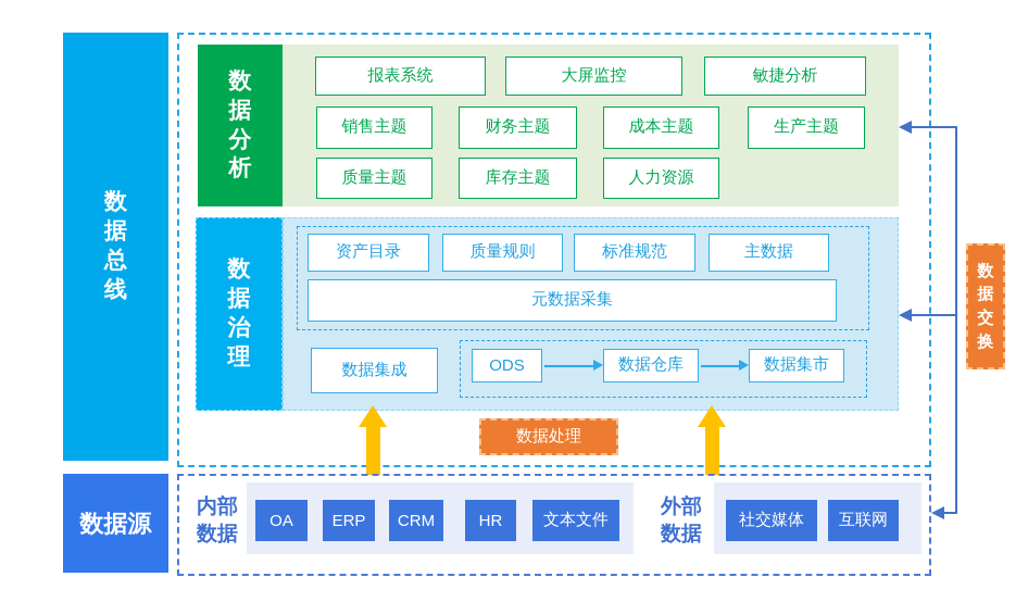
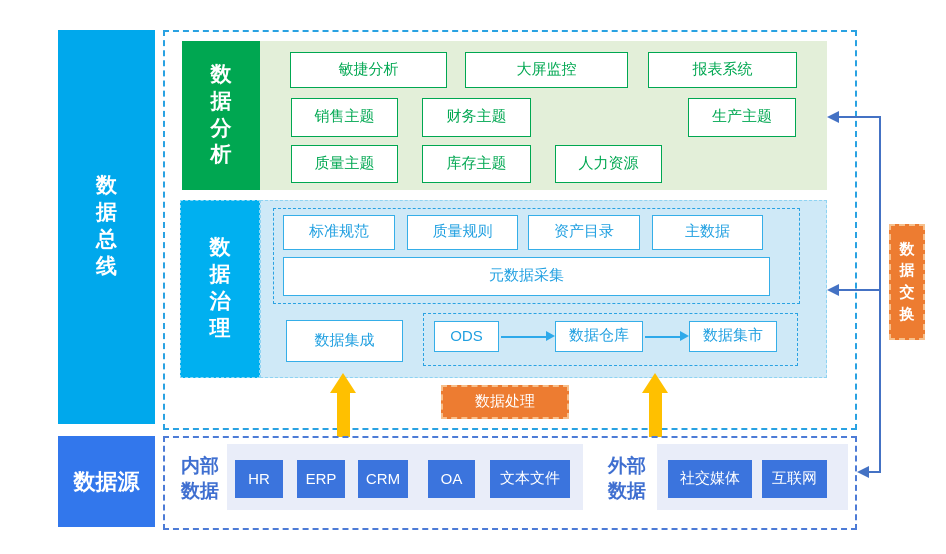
  数据总线
  数据分析
- 报表系统
+ 敏捷分析
  大屏监控
- 敏捷分析
+ 报表系统
  销售主题
  财务主题
- 成本主题
  生产主题
  质量主题
  库存主题
  人力资源
  数据治理
- 资产目录
+ 标准规范
  质量规则
- 标准规范
+ 资产目录
  主数据
  元数据采集
  数据集成
  ODS
  数据仓库
  数据集市
  数据处理
  数据源
  内部数据
- OA
+ HR
  ERP
  CRM
- HR
+ OA
  文本文件
  外部数据
  社交媒体
  互联网
  数据交换
